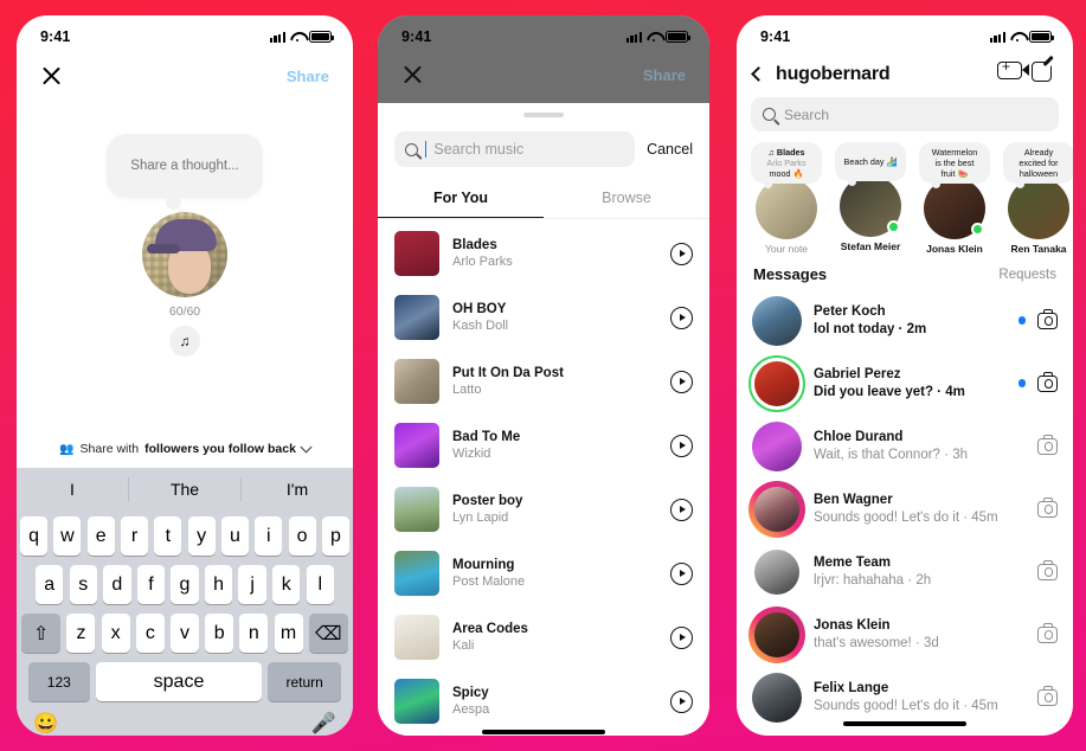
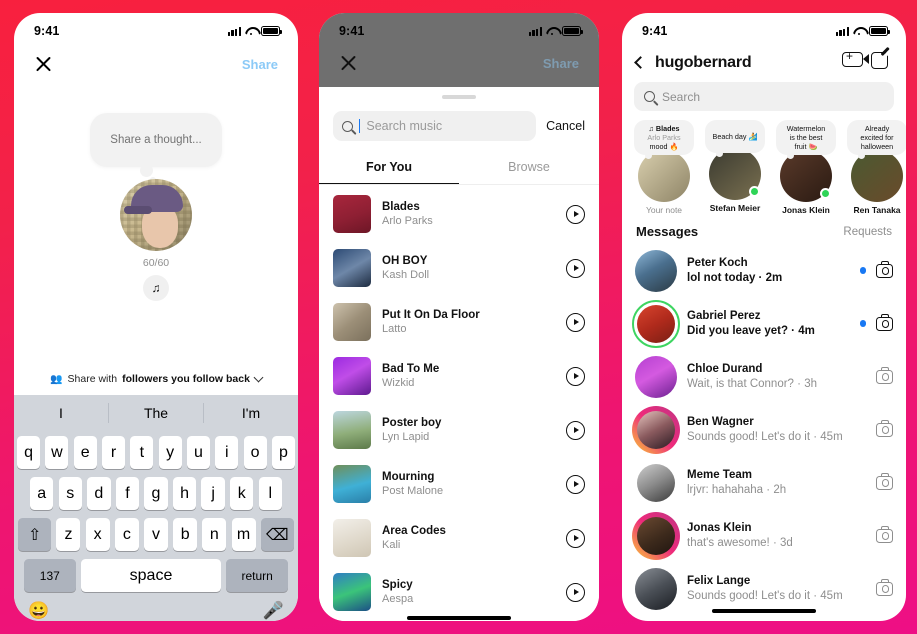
  9:41
  Share
  Share a thought...
  60/60
  ♫
  👥
  Share with
  followers you follow back
  I
  The
  I'm
  q
  w
  e
  r
  t
  y
  u
  i
  o
  p
  a
  s
  d
  f
  g
  h
  j
  k
  l
  ⇧
  z
  x
  c
  v
  b
  n
  m
  ⌫
- 123
+ 137
  space
  return
  😀
  🎤
  9:41
  Share
  Search music
  Cancel
  For You
  Browse
  Blades
  Arlo Parks
  OH BOY
  Kash Doll
- Put It On Da Post
+ Put It On Da Floor
  Latto
  Bad To Me
  Wizkid
  Poster boy
  Lyn Lapid
  Mourning
  Post Malone
  Area Codes
  Kali
  Spicy
  Aespa
  9:41
  hugobernard
  Search
  ♫ Blades
  Arlo Parks
  mood 🔥
  Your note
  Beach day 🏄
  Stefan Meier
  Watermelon
  is the best
  fruit 🍉
  Jonas Klein
  Already
  excited for
  halloween
  Ren Tanaka
  Messages
  Requests
  Peter Koch
  lol not today · 2m
  Gabriel Perez
  Did you leave yet? · 4m
  Chloe Durand
  Wait, is that Connor? · 3h
  Ben Wagner
  Sounds good! Let's do it · 45m
  Meme Team
  lrjvr: hahahaha · 2h
  Jonas Klein
  that's awesome! · 3d
  Felix Lange
  Sounds good! Let's do it · 45m
